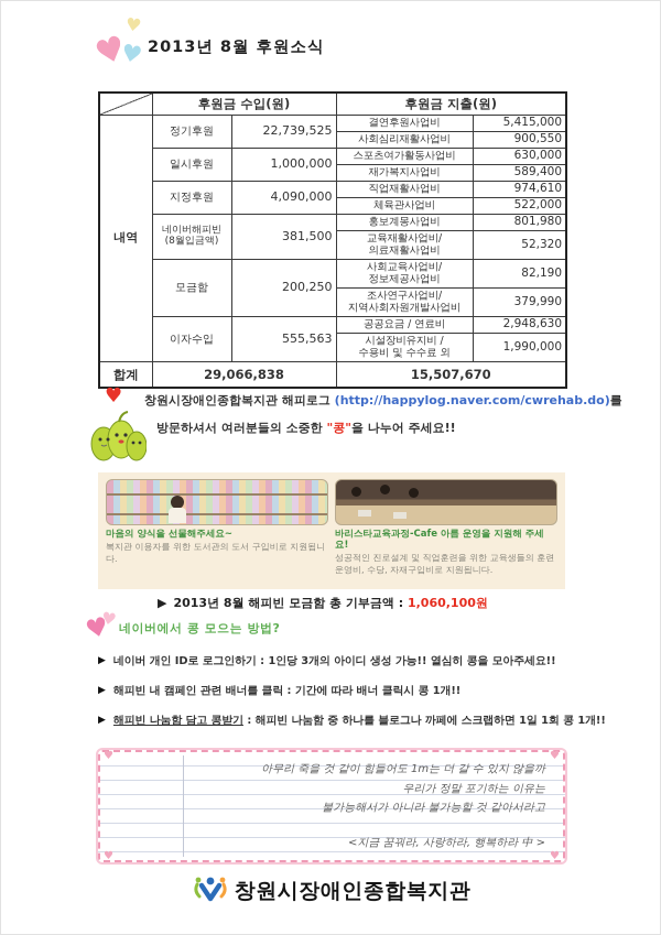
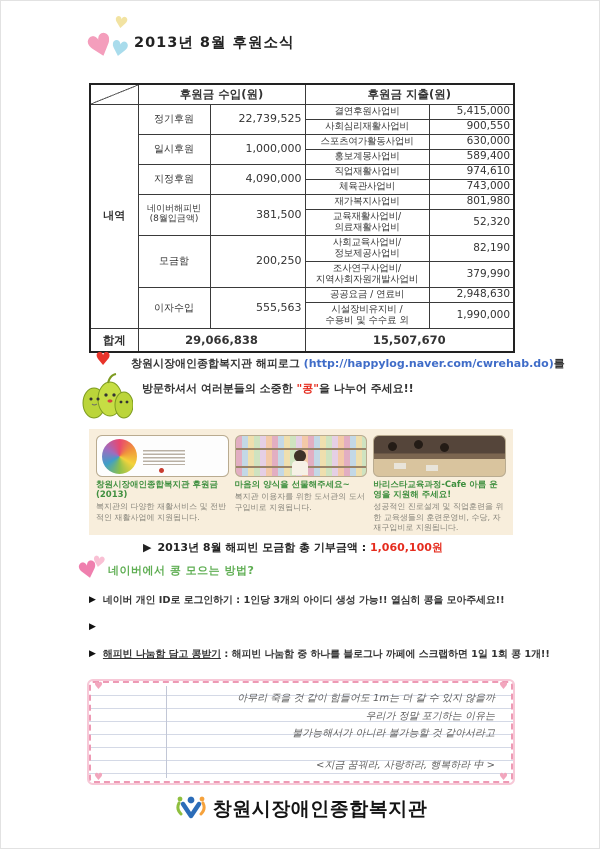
  2013년 8월 후원소식
  	후원금 수입(원)	후원금 지출(원)
  내역	정기후원	22,739,525	결연후원사업비	5,415,000
  사회심리재활사업비	900,550
  일시후원	1,000,000	스포츠여가활동사업비	630,000
- 재가복지사업비	589,400
+ 홍보계몽사업비	589,400
  지정후원	4,090,000	직업재활사업비	974,610
- 체육관사업비	522,000
+ 체육관사업비	743,000
- 네이버해피빈 (8월입금액)	381,500	홍보계몽사업비	801,980
+ 네이버해피빈 (8월입금액)	381,500	재가복지사업비	801,980
  교육재활사업비/ 의료재활사업비	52,320
  모금함	200,250	사회교육사업비/ 정보제공사업비	82,190
  조사연구사업비/ 지역사회자원개발사업비	379,990
  이자수입	555,563	공공요금 / 연료비	2,948,630
  시설장비유지비 / 수용비 및 수수료 외	1,990,000
  합계	29,066,838	15,507,670
  ♥
  창원시장애인종합복지관 해피로그 (http://happylog.naver.com/cwrehab.do)를
  방문하셔서 여러분들의 소중한 "콩"을 나누어 주세요!!
+ 창원시장애인종합복지관 후원금 (2013)
+ 복지관의 다양한 재활서비스 및 전반적인 재활사업에 지원됩니다.
  마음의 양식을 선물해주세요~
  복지관 이용자를 위한 도서관의 도서 구입비로 지원됩니다.
  바리스타교육과정-Cafe 아름 운영을 지원해 주세요!
  성공적인 진로설계 및 직업훈련을 위한 교육생들의 훈련운영비, 수당, 자재구입비로 지원됩니다.
  ▶ 2013년 8월 해피빈 모금함 총 기부금액 : 1,060,100원
  네이버에서 콩 모으는 방법?
  ▶
  네이버 개인 ID로 로그인하기 : 1인당 3개의 아이디 생성 가능!! 열심히 콩을 모아주세요!!
  ▶
- 해피빈 내 캠페인 관련 배너를 클릭 : 기간에 따라 배너 클릭시 콩 1개!!
  ▶
  해피빈 나눔함 담고 콩받기 : 해피빈 나눔함 중 하나를 블로그나 까페에 스크랩하면 1일 1회 콩 1개!!
  ♥
  ♥
  ♥
  ♥
  아무리 죽을 것 같이 힘들어도 1m는 더 갈 수 있지 않을까
  우리가 정말 포기하는 이유는
  불가능해서가 아니라 불가능할 것 같아서라고
  <지금 꿈꿔라, 사랑하라, 행복하라 中 >
  창원시장애인종합복지관
